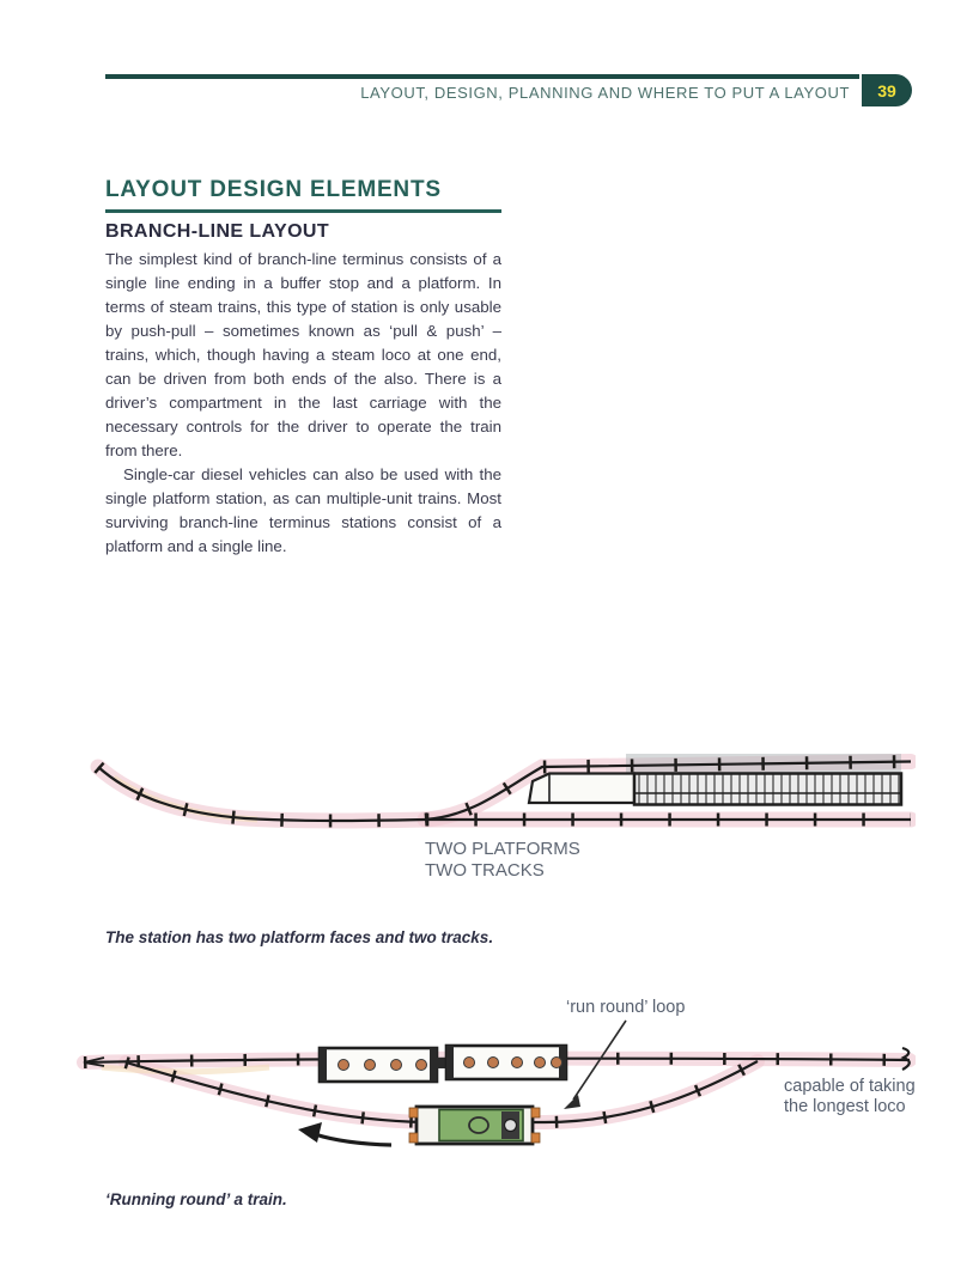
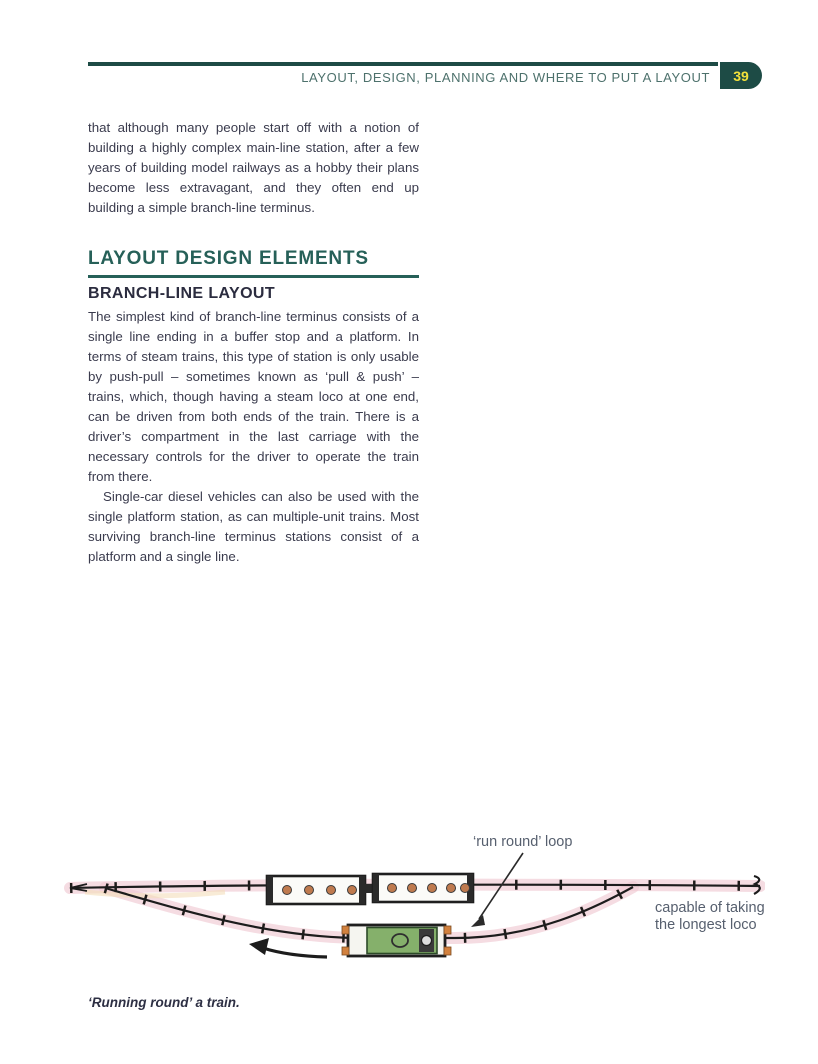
  LAYOUT, DESIGN, PLANNING AND WHERE TO PUT A LAYOUT
  39
+ that although many people start off with a notion of building a highly complex main-line station, after a few years of building model railways as a hobby their plans become less extravagant, and they often end up building a simple branch-line terminus.
  LAYOUT DESIGN ELEMENTS
  BRANCH-LINE LAYOUT
- The simplest kind of branch-line terminus consists of a single line ending in a buffer stop and a platform. In terms of steam trains, this type of station is only usable by push-pull – sometimes known as ‘pull & push’ – trains, which, though having a steam loco at one end, can be driven from both ends of the also. There is a driver’s compartment in the last carriage with the necessary controls for the driver to operate the train from there.
+ The simplest kind of branch-line terminus consists of a single line ending in a buffer stop and a platform. In terms of steam trains, this type of station is only usable by push-pull – sometimes known as ‘pull & push’ – trains, which, though having a steam loco at one end, can be driven from both ends of the train. There is a driver’s compartment in the last carriage with the necessary controls for the driver to operate the train from there.
  Single-car diesel vehicles can also be used with the single platform station, as can multiple-unit trains. Most surviving branch-line terminus stations consist of a platform and a single line.
- TWO PLATFORMS
- TWO TRACKS
- The station has two platform faces and two tracks.
  ‘run round’ loop
  capable of taking
  the longest loco
  ‘Running round’ a train.
